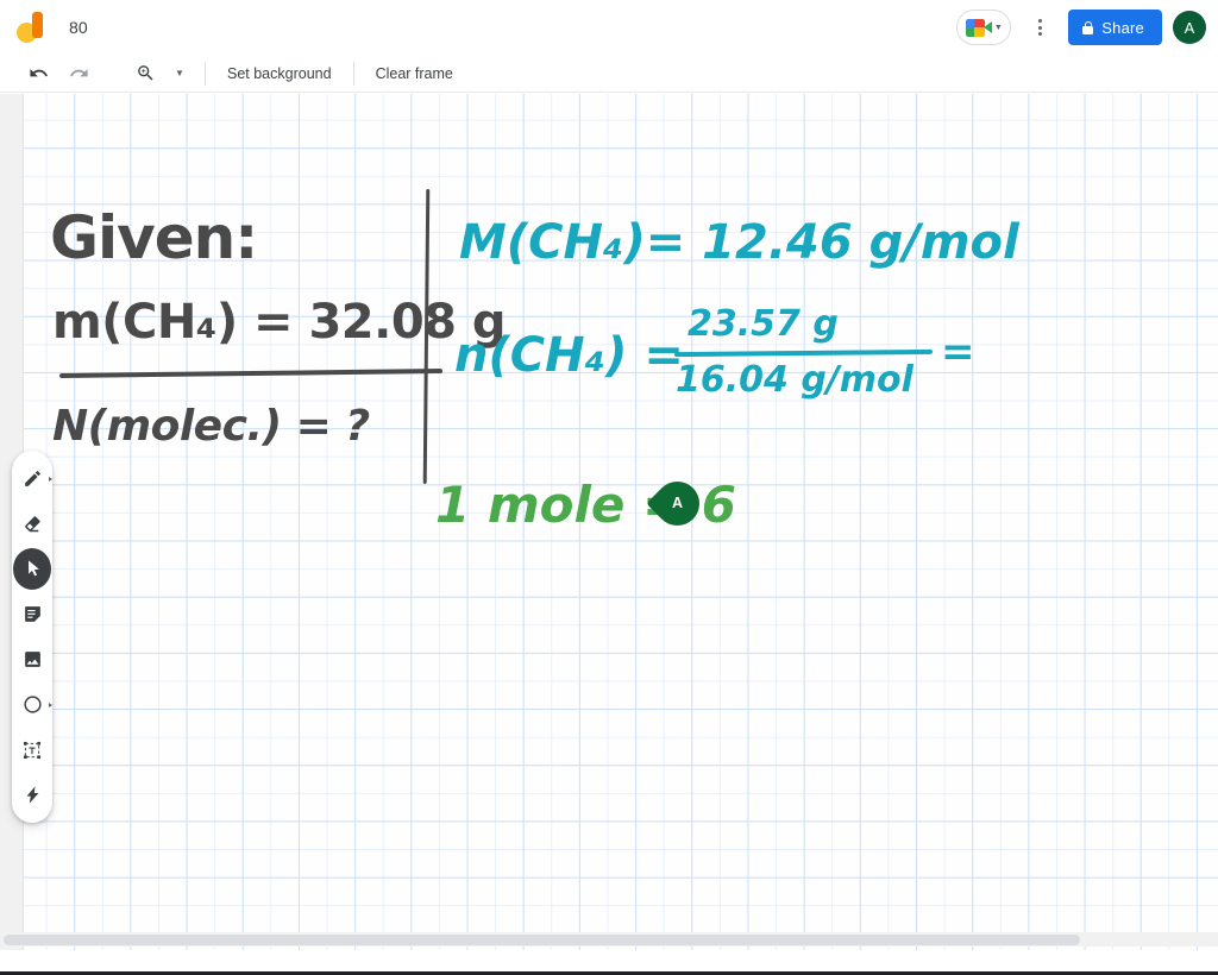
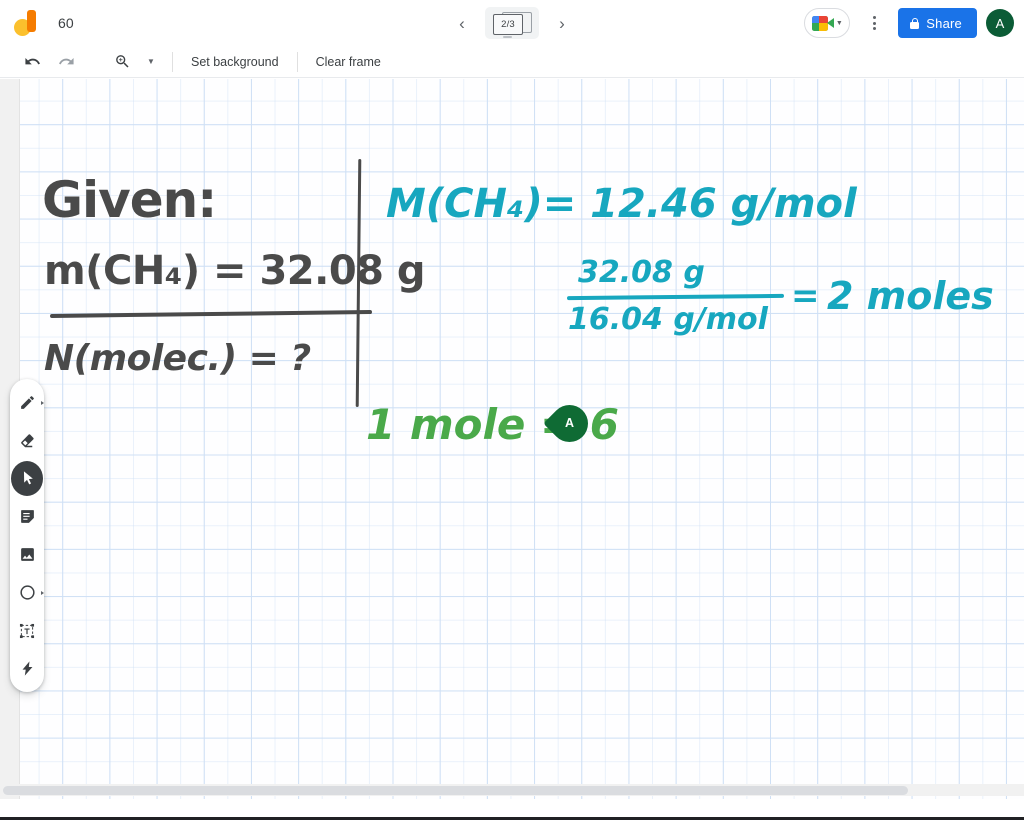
- 80
+ 60
+ ‹
+ 2/3
+ ›
  Share
  A
  ▼
  Set background
  Clear frame
  Given:
  m(CH₄) = 32.08 g
  N(molec.) = ?
  M(CH₄)= 12.46 g/mol
- n(CH₄) =
- 23.57 g
+ 32.08 g
  16.04 g/mol
  =
+ 2 moles
  1 mole 6
  A
